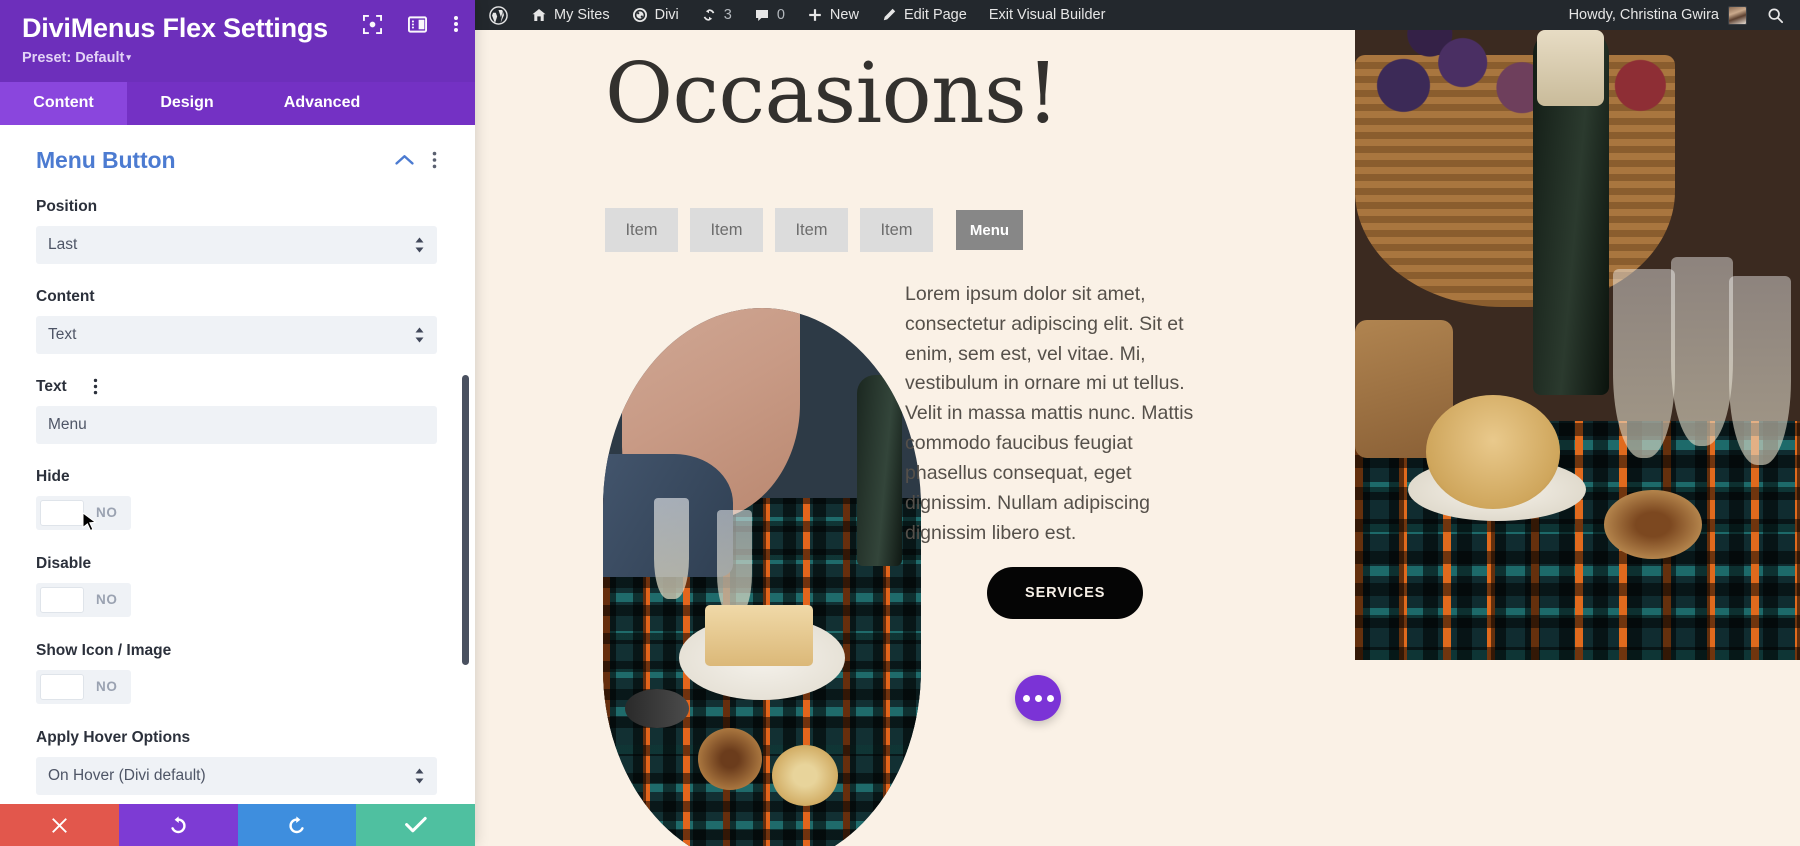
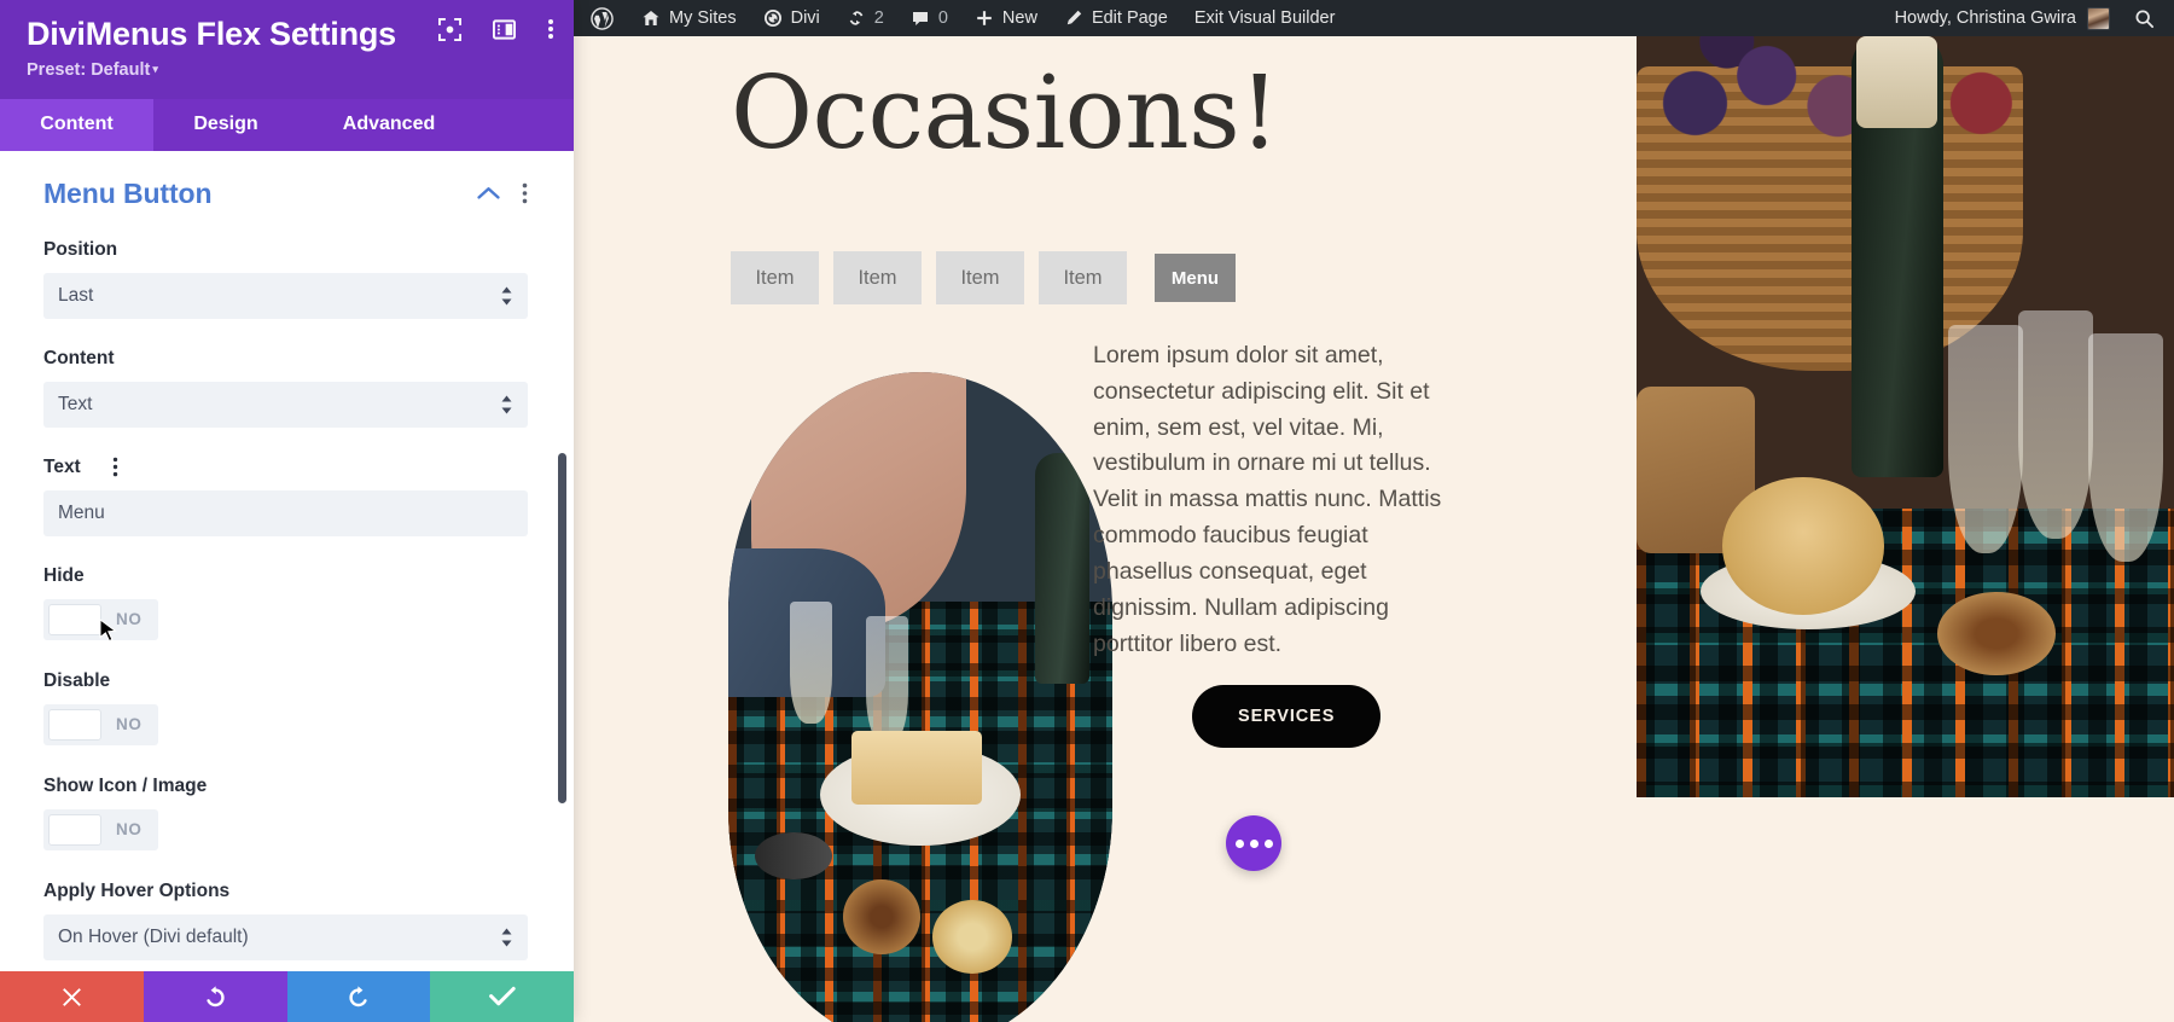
  My Sites
  Divi
- 3
+ 2
  0
  New
  Edit Page
  Exit Visual Builder
  Howdy, Christina Gwira
  Occasions!
  Item
  Item
  Item
  Item
  Menu
- Lorem ipsum dolor sit amet, consectetur adipiscing elit. Sit et enim, sem est, vel vitae. Mi, vestibulum in ornare mi ut tellus. Velit in massa mattis nunc. Mattis commodo faucibus feugiat phasellus consequat, eget dignissim. Nullam adipiscing dignissim libero est.
+ Lorem ipsum dolor sit amet, consectetur adipiscing elit. Sit et enim, sem est, vel vitae. Mi, vestibulum in ornare mi ut tellus. Velit in massa mattis nunc. Mattis commodo faucibus feugiat phasellus consequat, eget dignissim. Nullam adipiscing porttitor libero est.
  SERVICES
  DiviMenus Flex Settings
  Preset: Default ▾
  Content
  Design
  Advanced
  Menu Button
  Position
  Last
  Content
  Text
  Text
  Menu
  Hide
  NO
  Disable
  NO
  Show Icon / Image
  NO
  Apply Hover Options
  On Hover (Divi default)
